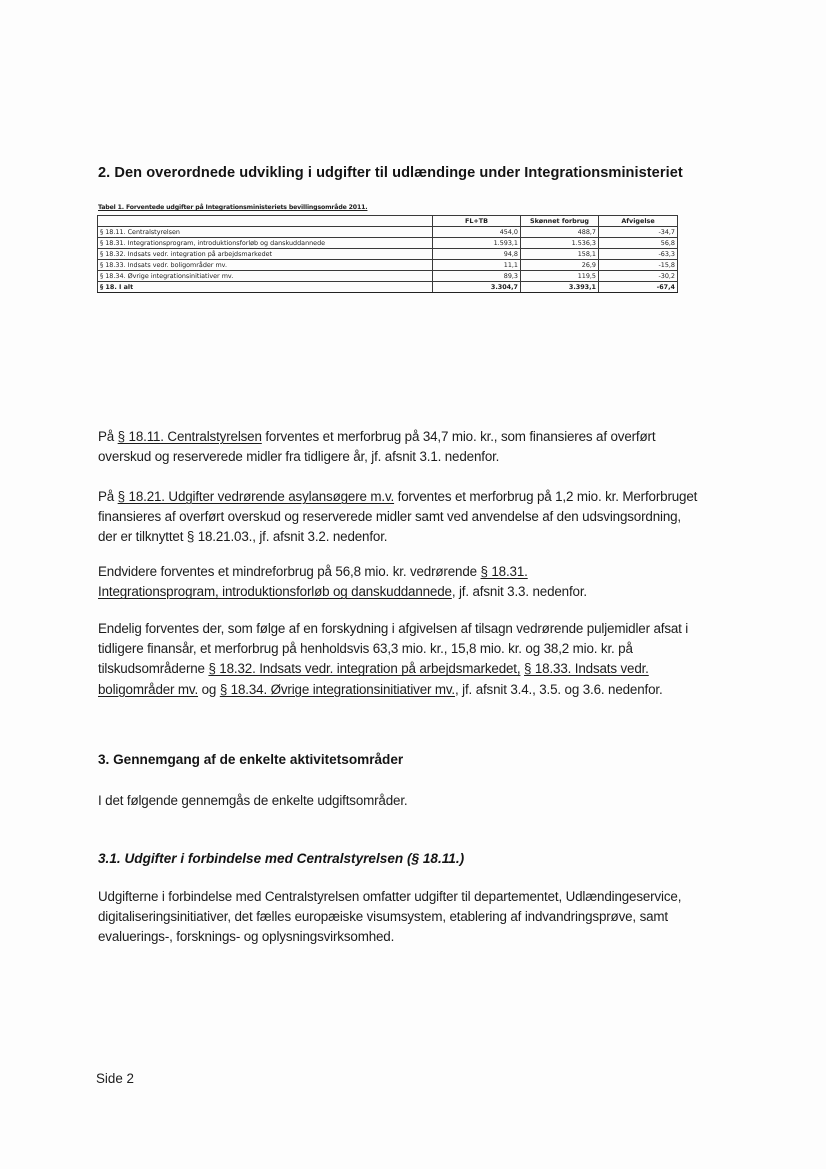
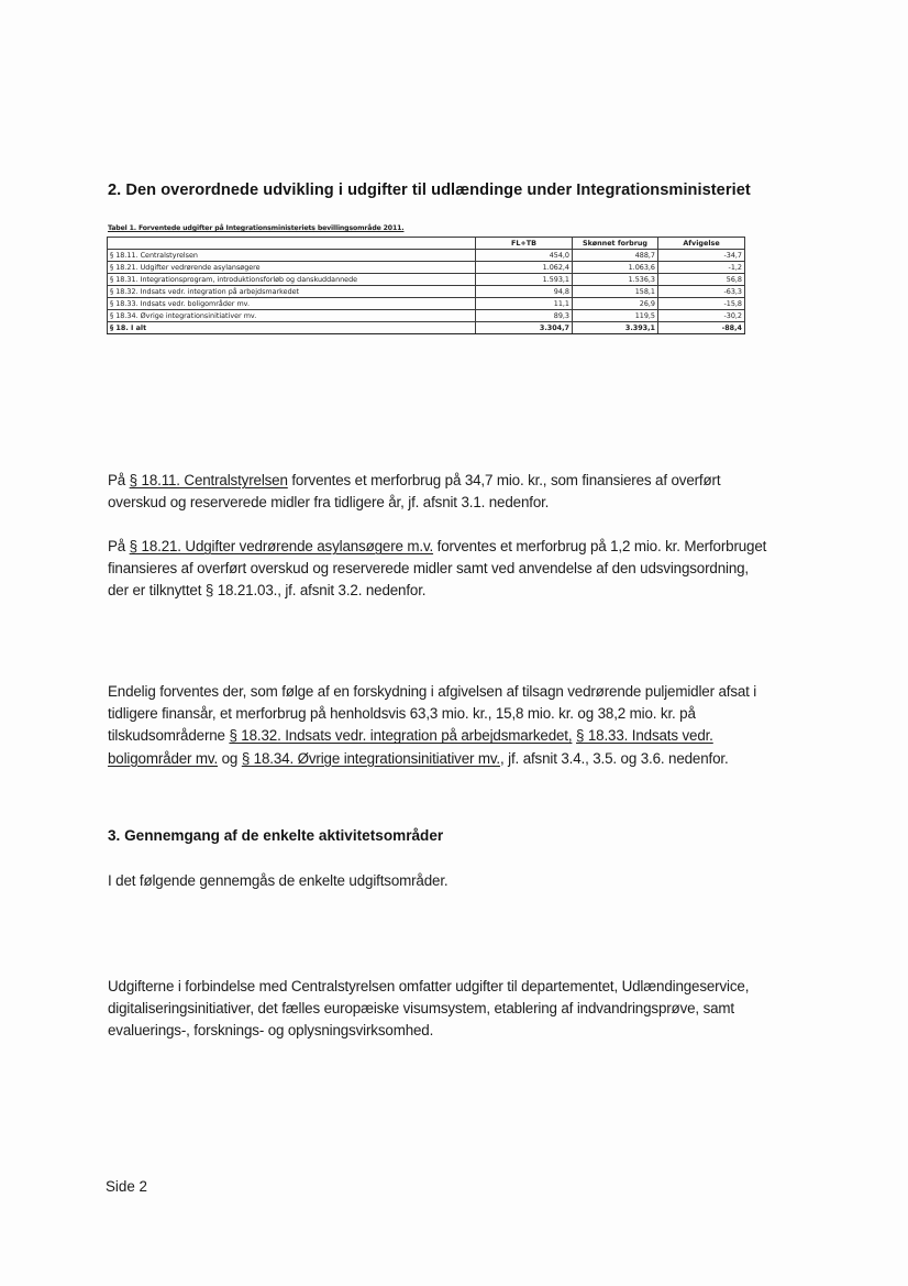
  2. Den overordnede udvikling i udgifter til udlændinge under Integrationsministeriet
  	FL+TB	Skønnet forbrug	Afvigelse
  § 18.11. Centralstyrelsen	454,0	488,7	-34,7
+ § 18.21. Udgifter vedrørende asylansøgere	1.062,4	1.063,6	-1,2
  § 18.31. Integrationsprogram, introduktionsforløb og danskuddannede	1.593,1	1.536,3	56,8
  § 18.32. Indsats vedr. integration på arbejdsmarkedet	94,8	158,1	-63,3
  § 18.33. Indsats vedr. boligområder mv.	11,1	26,9	-15,8
  § 18.34. Øvrige integrationsinitiativer mv.	89,3	119,5	-30,2
- § 18. I alt	3.304,7	3.393,1	-67,4
+ § 18. I alt	3.304,7	3.393,1	-88,4
  På § 18.11. Centralstyrelsen forventes et merforbrug på 34,7 mio. kr., som finansieres af overført overskud og reserverede midler fra tidligere år, jf. afsnit 3.1. nedenfor.
  På § 18.21. Udgifter vedrørende asylansøgere m.v. forventes et merforbrug på 1,2 mio. kr. Merforbruget finansieres af overført overskud og reserverede midler samt ved anvendelse af den udsvingsordning, der er tilknyttet § 18.21.03., jf. afsnit 3.2. nedenfor.
- Endvidere forventes et mindreforbrug på 56,8 mio. kr. vedrørende § 18.31. Integrationsprogram, introduktionsforløb og danskuddannede, jf. afsnit 3.3. nedenfor.
  Endelig forventes der, som følge af en forskydning i afgivelsen af tilsagn vedrørende puljemidler afsat i tidligere finansår, et merforbrug på henholdsvis 63,3 mio. kr., 15,8 mio. kr. og 38,2 mio. kr. på tilskudsområderne § 18.32. Indsats vedr. integration på arbejdsmarkedet, § 18.33. Indsats vedr. boligområder mv. og § 18.34. Øvrige integrationsinitiativer mv., jf. afsnit 3.4., 3.5. og 3.6. nedenfor.
  3. Gennemgang af de enkelte aktivitetsområder
  I det følgende gennemgås de enkelte udgiftsområder.
- 3.1. Udgifter i forbindelse med Centralstyrelsen (§ 18.11.)
  Udgifterne i forbindelse med Centralstyrelsen omfatter udgifter til departementet, Udlændingeservice, digitaliseringsinitiativer, det fælles europæiske visumsystem, etablering af indvandringsprøve, samt evaluerings-, forsknings- og oplysningsvirksomhed.
  Side 2
